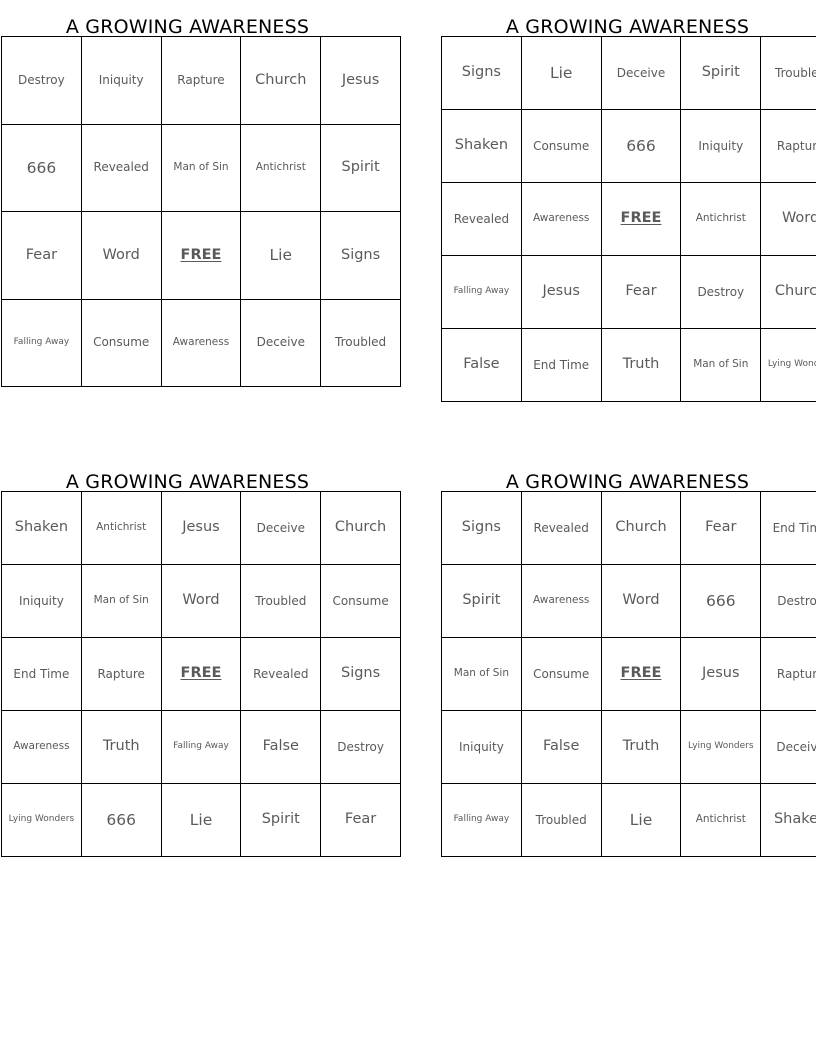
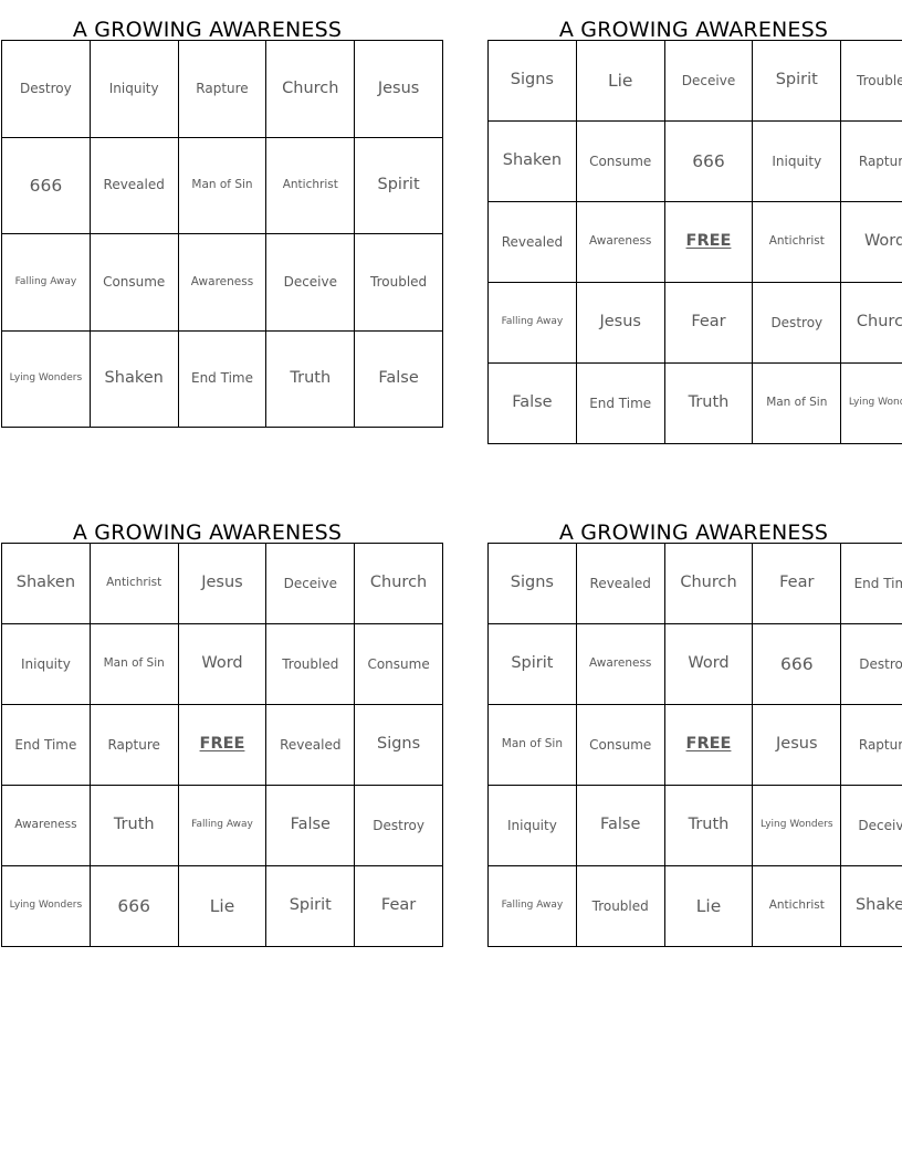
  A GROWING AWARENESS
  Destroy	Iniquity	Rapture	Church	Jesus
  666	Revealed	Man of Sin	Antichrist	Spirit
- Fear	Word	FREE	Lie	Signs
  Falling Away	Consume	Awareness	Deceive	Troubled
+ Lying Wonders	Shaken	End Time	Truth	False
  A GROWING AWARENESS
  Signs	Lie	Deceive	Spirit	Trouble
  Shaken	Consume	666	Iniquity	Raptur
  Revealed	Awareness	FREE	Antichrist	Word
  Falling Away	Jesus	Fear	Destroy	Churc
  False	End Time	Truth	Man of Sin	Lying Won
  A GROWING AWARENESS
  Shaken	Antichrist	Jesus	Deceive	Church
  Iniquity	Man of Sin	Word	Troubled	Consume
  End Time	Rapture	FREE	Revealed	Signs
  Awareness	Truth	Falling Away	False	Destroy
  Lying Wonders	666	Lie	Spirit	Fear
  A GROWING AWARENESS
  Signs	Revealed	Church	Fear	End Tim
  Spirit	Awareness	Word	666	Destro
  Man of Sin	Consume	FREE	Jesus	Raptur
  Iniquity	False	Truth	Lying Wonders	Deceiv
  Falling Away	Troubled	Lie	Antichrist	Shake
